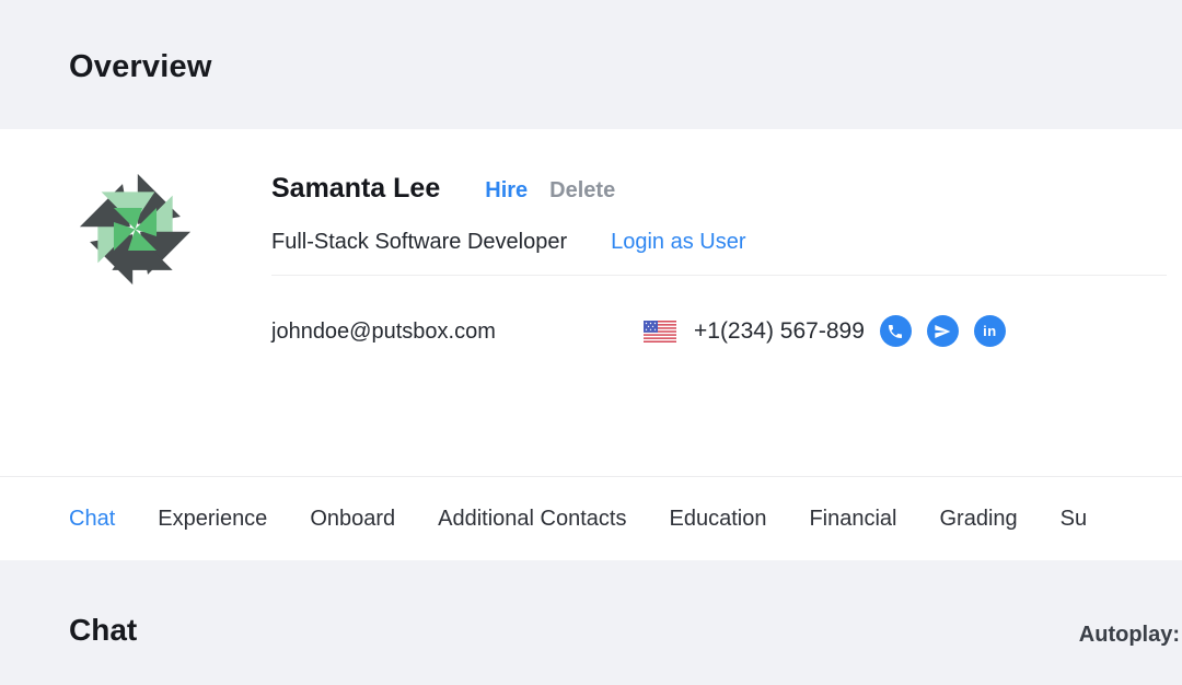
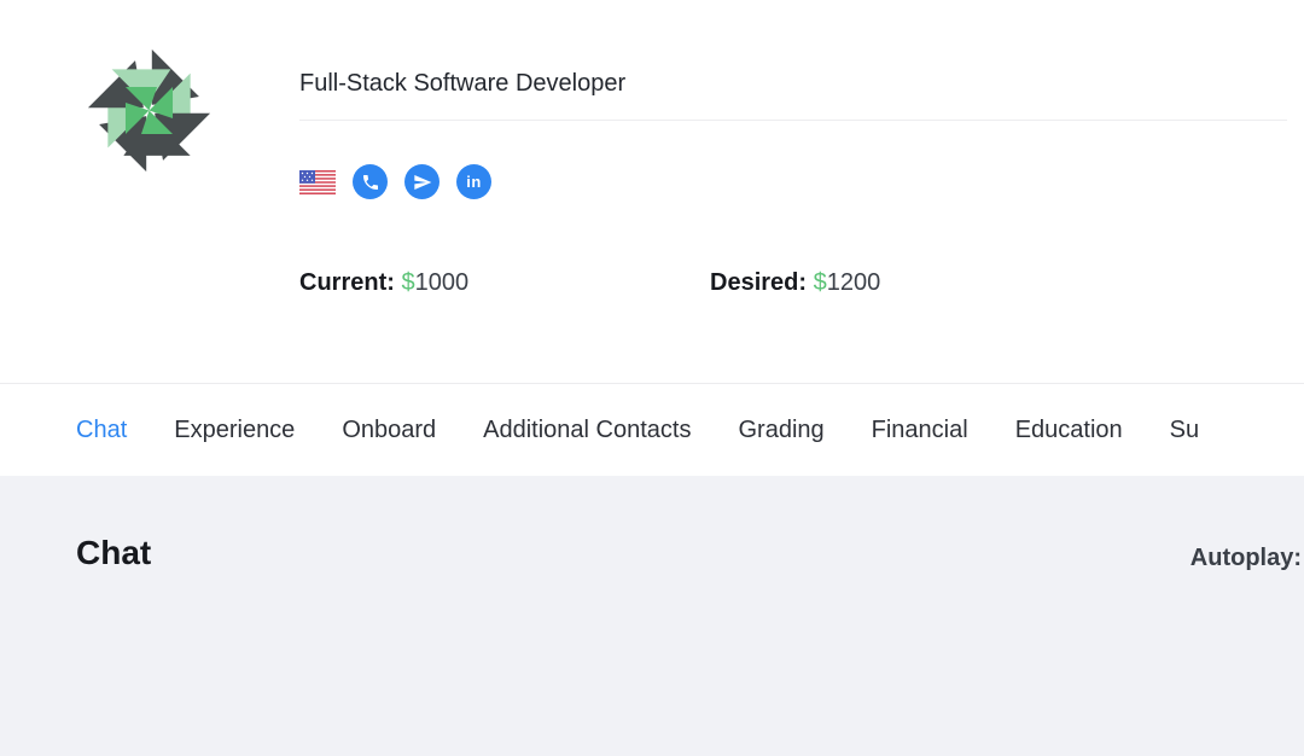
- Overview
- Samanta Lee
- Hire
- Delete
  Full-Stack Software Developer
- Login as User
- johndoe@putsbox.com
- +1(234) 567-899
  in
+ Current: $1000
+ Desired: $1200
  Chat
  Experience
  Onboard
  Additional Contacts
- Education
+ Grading
  Financial
- Grading
+ Education
  Su
  Chat
  Autoplay:
